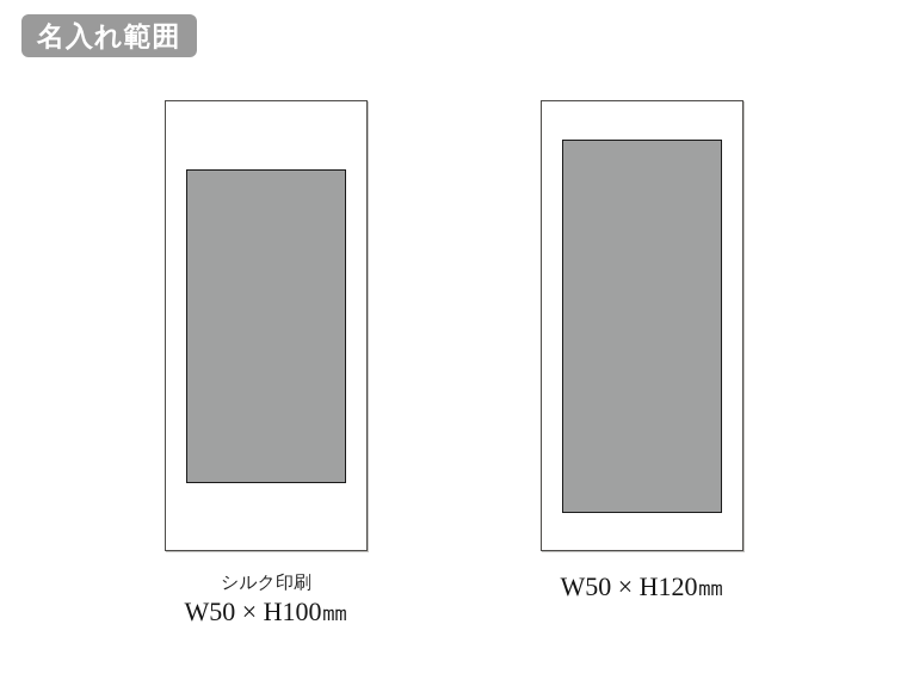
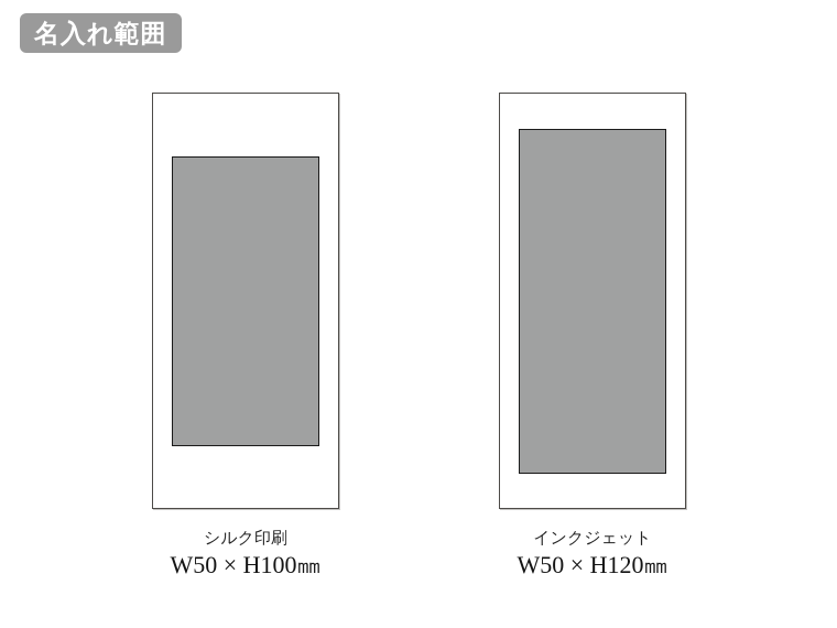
  名入れ範囲
  シルク印刷
  W50 × H100㎜
+ インクジェット
  W50 × H120㎜
